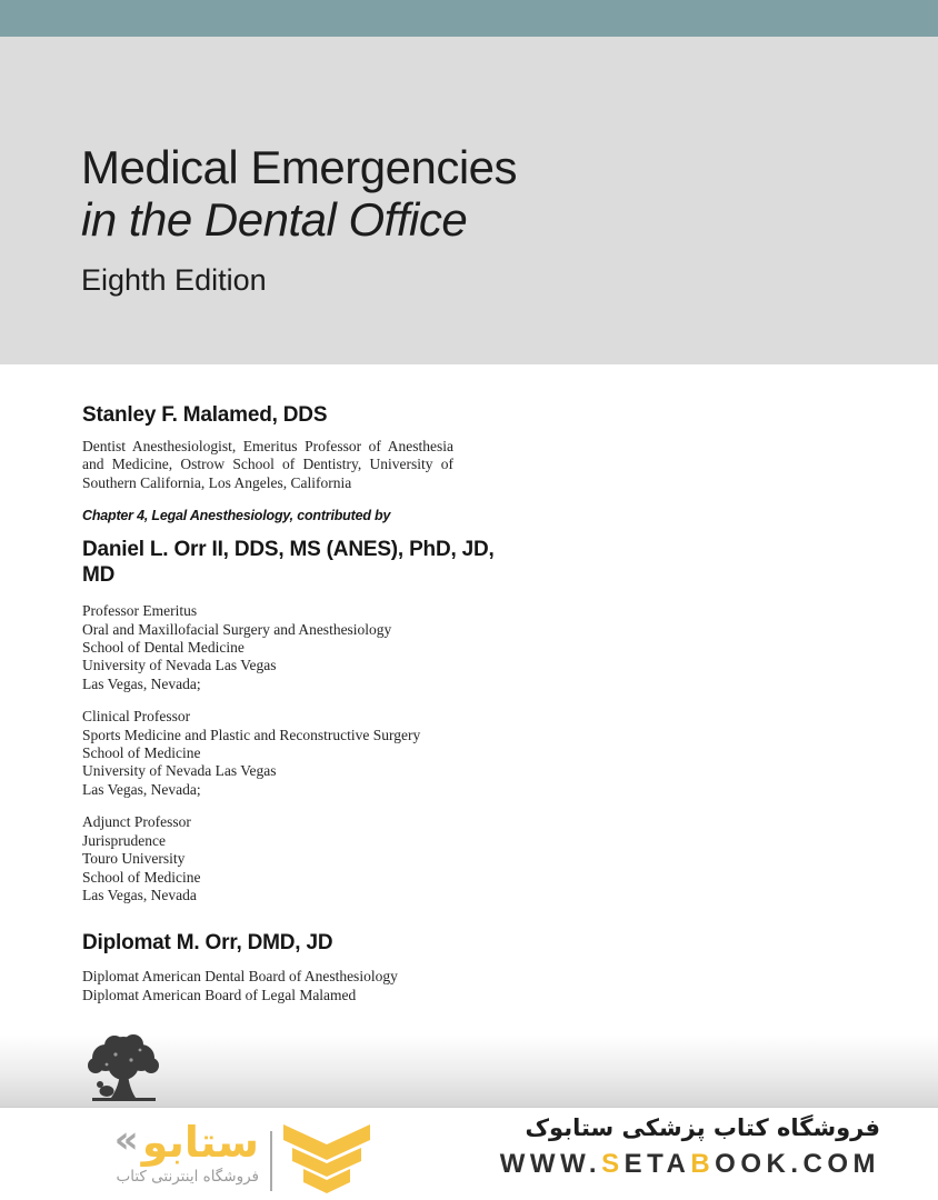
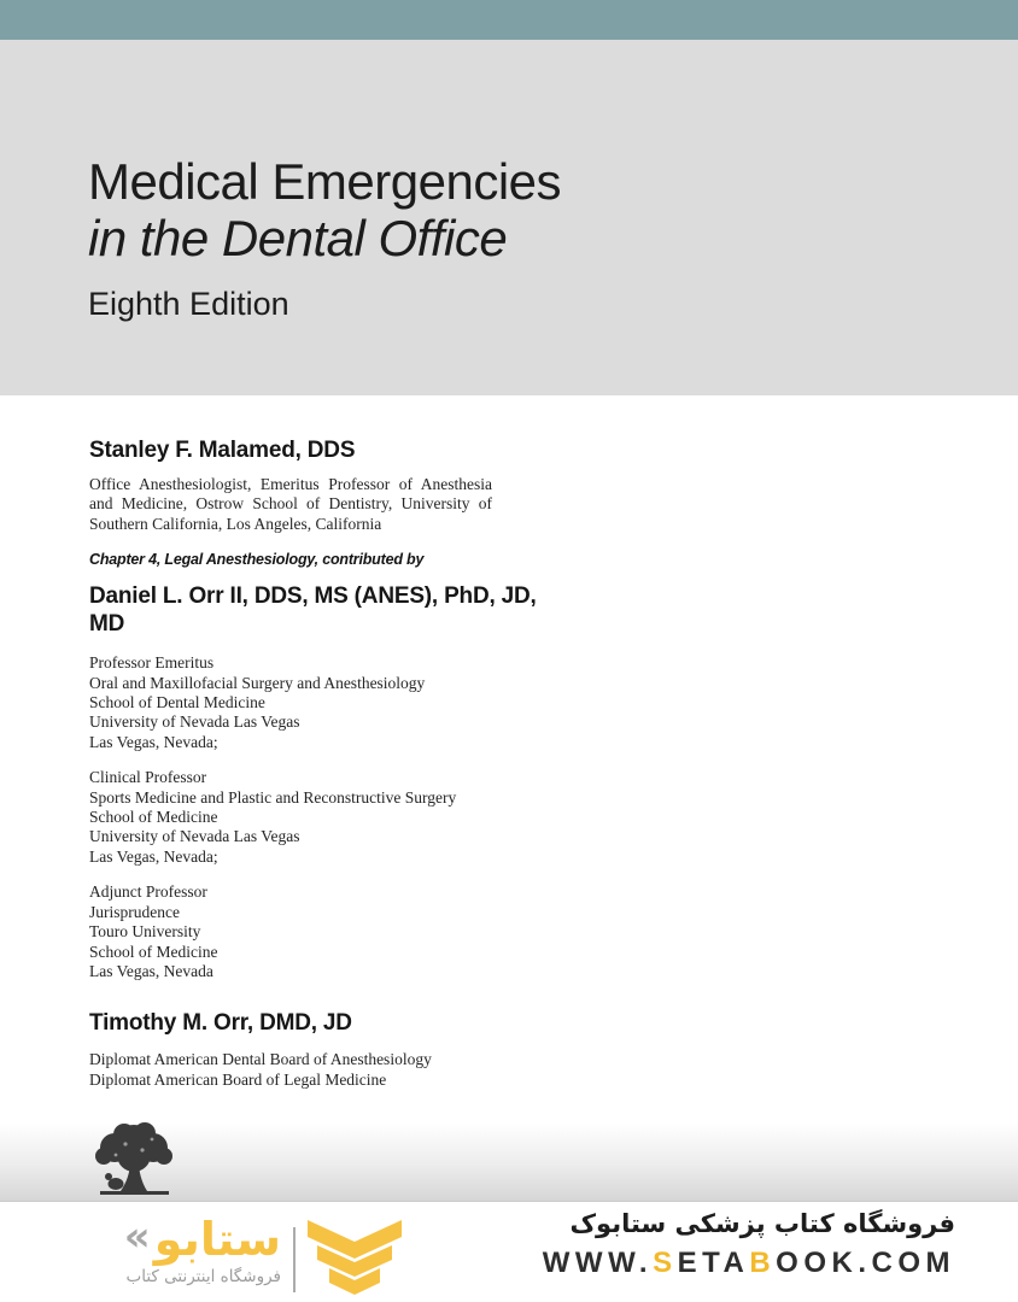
  Medical Emergencies
  in the Dental Office
  Eighth Edition
  Stanley F. Malamed, DDS
- Dentist Anesthesiologist, Emeritus Professor of Anesthesia and Medicine, Ostrow School of Dentistry, University of Southern California, Los Angeles, California
+ Office Anesthesiologist, Emeritus Professor of Anesthesia and Medicine, Ostrow School of Dentistry, University of Southern California, Los Angeles, California
  Chapter 4, Legal Anesthesiology, contributed by
  Daniel L. Orr II, DDS, MS (ANES), PhD, JD, MD
  Professor Emeritus
  Oral and Maxillofacial Surgery and Anesthesiology
  School of Dental Medicine
  University of Nevada Las Vegas
  Las Vegas, Nevada;
  Clinical Professor
  Sports Medicine and Plastic and Reconstructive Surgery
  School of Medicine
  University of Nevada Las Vegas
  Las Vegas, Nevada;
  Adjunct Professor
  Jurisprudence
  Touro University
  School of Medicine
  Las Vegas, Nevada
- Diplomat M. Orr, DMD, JD
+ Timothy M. Orr, DMD, JD
  Diplomat American Dental Board of Anesthesiology
- Diplomat American Board of Legal Malamed
+ Diplomat American Board of Legal Medicine
  «
  ستابو
  فروشگاه اینترنتی کتاب
  فروشگاه کتاب پزشکی ستابوک
  WWW.SETABOOK.COM
